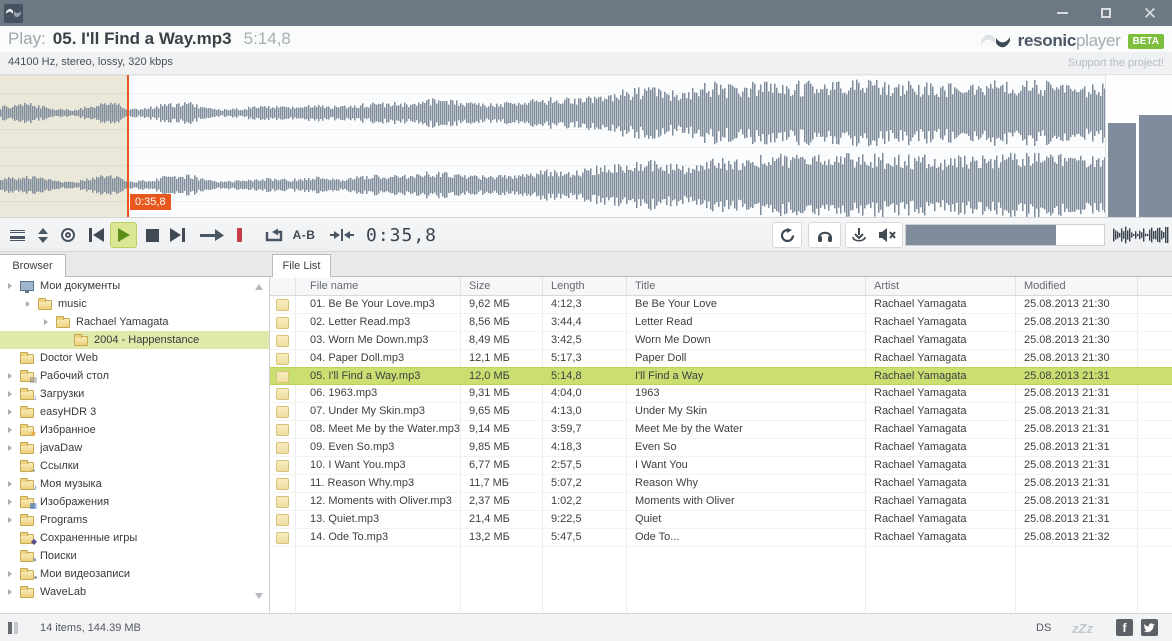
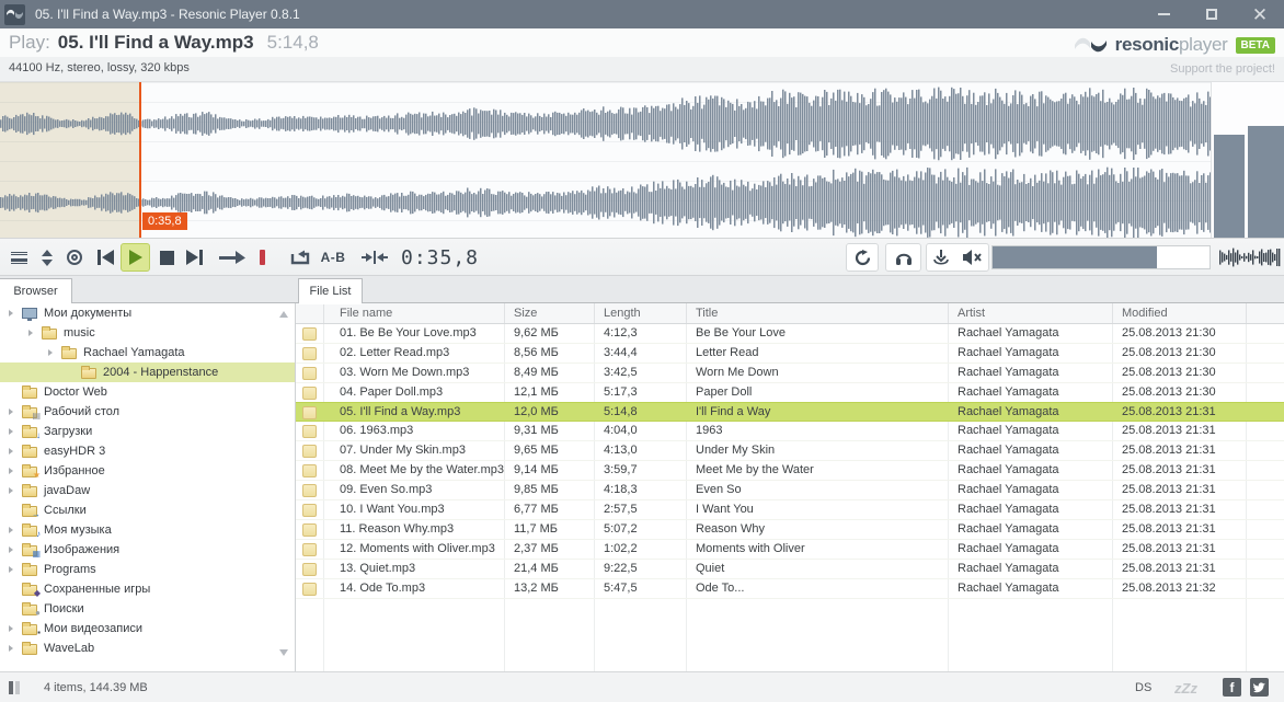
+ 05. I'll Find a Way.mp3 - Resonic Player 0.8.1
  ✕
  Play:
  05. I'll Find a Way.mp3
  5:14,8
  resonic
  player
  BETA
  44100 Hz, stereo, lossy, 320 kbps
  Support the project!
  0:35,8
  A-B
  0:35,8
  Browser
  File List
  Мои документы
  music
  Rachael Yamagata
  2004 - Happenstance
  Doctor Web
  ▤
  Рабочий стол
  ↓
  Загрузки
  easyHDR 3
  ★
  Избранное
  javaDaw
  →
  Ссылки
  ♪
  Моя музыка
  ▦
  Изображения
  Programs
  ◆
  Сохраненные игры
  ●
  Поиски
  ▪
  Мои видеозаписи
  WaveLab
  File name
  Size
  Length
  Title
  Artist
  Modified
  01. Be Be Your Love.mp3
  9,62 МБ
  4:12,3
  Be Be Your Love
  Rachael Yamagata
  25.08.2013 21:30
  02. Letter Read.mp3
  8,56 МБ
  3:44,4
  Letter Read
  Rachael Yamagata
  25.08.2013 21:30
  03. Worn Me Down.mp3
  8,49 МБ
  3:42,5
  Worn Me Down
  Rachael Yamagata
  25.08.2013 21:30
  04. Paper Doll.mp3
  12,1 МБ
  5:17,3
  Paper Doll
  Rachael Yamagata
  25.08.2013 21:30
  05. I'll Find a Way.mp3
  12,0 МБ
  5:14,8
  I'll Find a Way
  Rachael Yamagata
  25.08.2013 21:31
  06. 1963.mp3
  9,31 МБ
  4:04,0
  1963
  Rachael Yamagata
  25.08.2013 21:31
  07. Under My Skin.mp3
  9,65 МБ
  4:13,0
  Under My Skin
  Rachael Yamagata
  25.08.2013 21:31
  08. Meet Me by the Water.mp3
  9,14 МБ
  3:59,7
  Meet Me by the Water
  Rachael Yamagata
  25.08.2013 21:31
  09. Even So.mp3
  9,85 МБ
  4:18,3
  Even So
  Rachael Yamagata
  25.08.2013 21:31
  10. I Want You.mp3
  6,77 МБ
  2:57,5
  I Want You
  Rachael Yamagata
  25.08.2013 21:31
  11. Reason Why.mp3
  11,7 МБ
  5:07,2
  Reason Why
  Rachael Yamagata
  25.08.2013 21:31
  12. Moments with Oliver.mp3
  2,37 МБ
  1:02,2
  Moments with Oliver
  Rachael Yamagata
  25.08.2013 21:31
  13. Quiet.mp3
  21,4 МБ
  9:22,5
  Quiet
  Rachael Yamagata
  25.08.2013 21:31
  14. Ode To.mp3
  13,2 МБ
  5:47,5
  Ode To...
  Rachael Yamagata
  25.08.2013 21:32
- 14 items, 144.39 MB
+ 4 items, 144.39 MB
  DS
  zZz
  f
